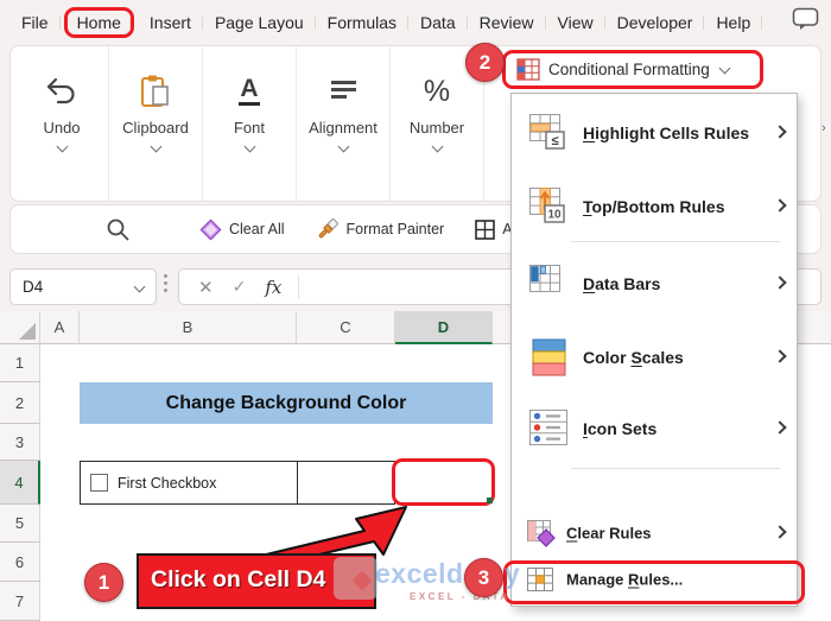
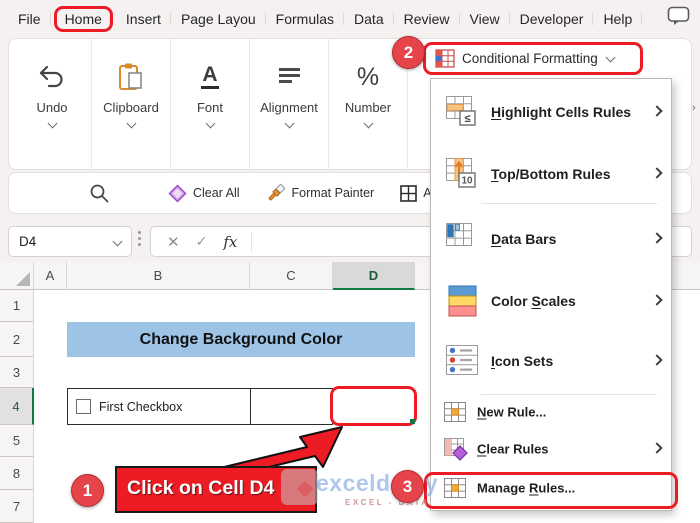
  File
  Home
  Insert
  Page Layou
  Formulas
  Data
  Review
  View
  Developer
  Help
  Undo
  Clipboard
  A
  Font
  Alignment
  %
  Number
  Conditional Formatting
  ›
  Clear All
  Format Painter
  D4
  ✕
  ✓
  fx
  A
  B
  C
  D
  1
  2
  3
  4
  5
- 6
+ 8
  7
  Change Background Color
  First Checkbox
  ≤
  Highlight Cells Rules
  10
  Top/Bottom Rules
  Data Bars
  Color Scales
  Icon Sets
+ New Rule...
  Clear Rules
  Manage Rules...
  Click on Cell D4
  exceldy
  EXCEL -TA
  1
  2
  3
